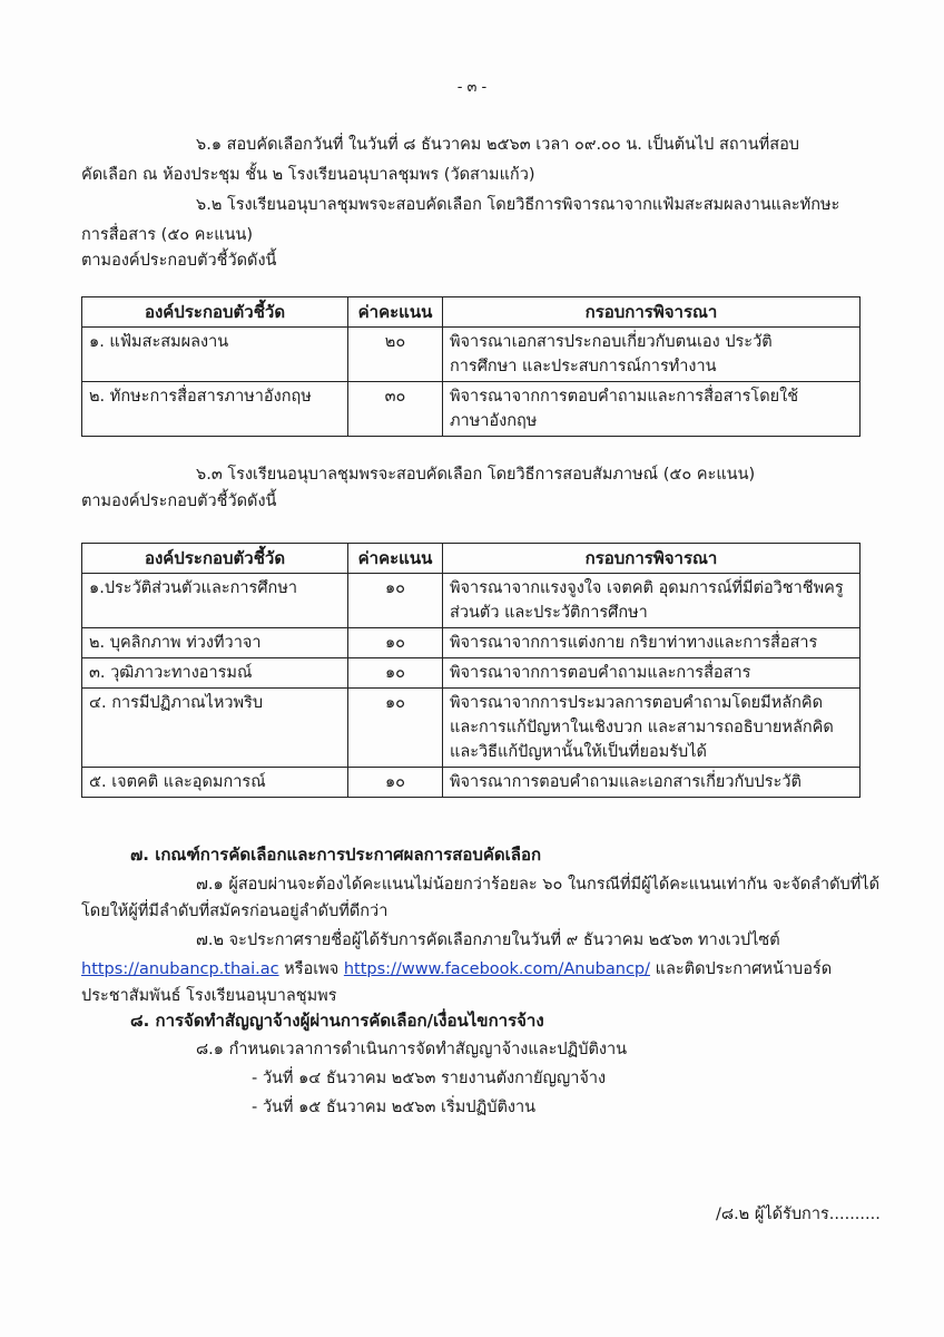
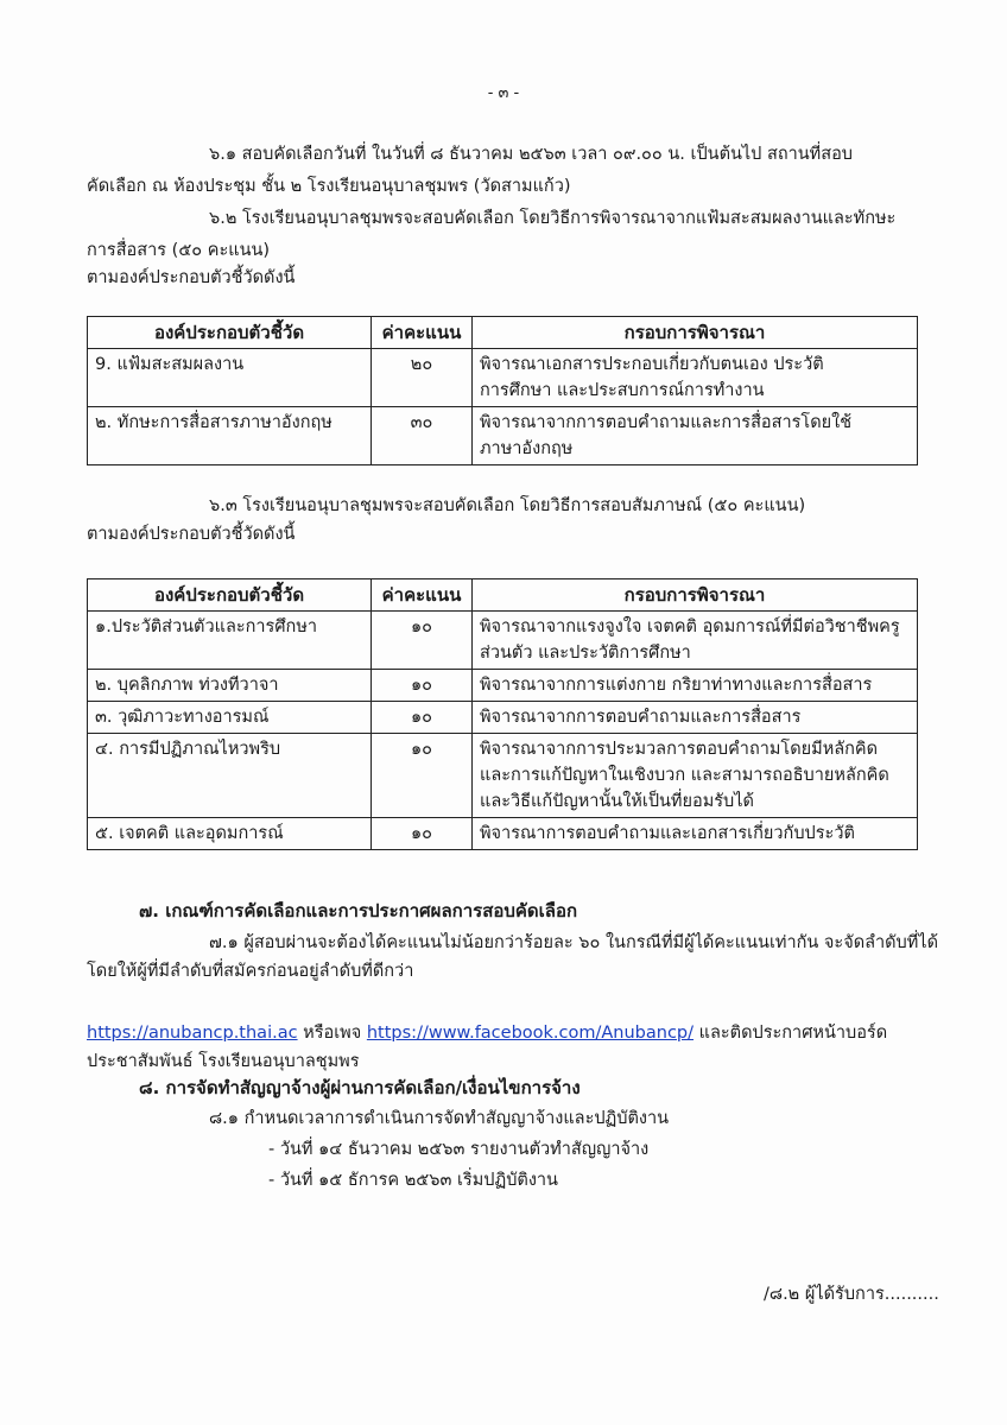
  - ๓ -
  ๖.๑ สอบคัดเลือกวันที่ ในวันที่ ๘ ธันวาคม ๒๕๖๓ เวลา ๐๙.๐๐ น. เป็นต้นไป สถานที่สอบ
  คัดเลือก ณ ห้องประชุม ชั้น ๒ โรงเรียนอนุบาลชุมพร (วัดสามแก้ว)
  ๖.๒ โรงเรียนอนุบาลชุมพรจะสอบคัดเลือก โดยวิธีการพิจารณาจากแฟ้มสะสมผลงานและทักษะ
  การสื่อสาร (๕๐ คะแนน)
  ตามองค์ประกอบตัวชี้วัดดังนี้
  องค์ประกอบตัวชี้วัด	ค่าคะแนน	กรอบการพิจารณา
- ๑. แฟ้มสะสมผลงาน	๒๐	พิจารณาเอกสารประกอบเกี่ยวกับตนเอง ประวัติ การศึกษา และประสบการณ์การทำงาน
+ 9. แฟ้มสะสมผลงาน	๒๐	พิจารณาเอกสารประกอบเกี่ยวกับตนเอง ประวัติ การศึกษา และประสบการณ์การทำงาน
  ๒. ทักษะการสื่อสารภาษาอังกฤษ	๓๐	พิจารณาจากการตอบคำถามและการสื่อสารโดยใช้ ภาษาอังกฤษ
  ๖.๓ โรงเรียนอนุบาลชุมพรจะสอบคัดเลือก โดยวิธีการสอบสัมภาษณ์ (๕๐ คะแนน)
  ตามองค์ประกอบตัวชี้วัดดังนี้
  องค์ประกอบตัวชี้วัด	ค่าคะแนน	กรอบการพิจารณา
  ๑.ประวัติส่วนตัวและการศึกษา	๑๐	พิจารณาจากแรงจูงใจ เจตคติ อุดมการณ์ที่มีต่อวิชาชีพครู ส่วนตัว และประวัติการศึกษา
  ๒. บุคลิกภาพ ท่วงทีวาจา	๑๐	พิจารณาจากการแต่งกาย กริยาท่าทางและการสื่อสาร
  ๓. วุฒิภาวะทางอารมณ์	๑๐	พิจารณาจากการตอบคำถามและการสื่อสาร
  ๔. การมีปฏิภาณไหวพริบ	๑๐	พิจารณาจากการประมวลการตอบคำถามโดยมีหลักคิด และการแก้ปัญหาในเชิงบวก และสามารถอธิบายหลักคิด และวิธีแก้ปัญหานั้นให้เป็นที่ยอมรับได้
  ๕. เจตคติ และอุดมการณ์	๑๐	พิจารณาการตอบคำถามและเอกสารเกี่ยวกับประวัติ
  ๗. เกณฑ์การคัดเลือกและการประกาศผลการสอบคัดเลือก
  ๗.๑ ผู้สอบผ่านจะต้องได้คะแนนไม่น้อยกว่าร้อยละ ๖๐ ในกรณีที่มีผู้ได้คะแนนเท่ากัน จะจัดลำดับที่ได้
  โดยให้ผู้ที่มีลำดับที่สมัครก่อนอยู่ลำดับที่ดีกว่า
- ๗.๒ จะประกาศรายชื่อผู้ได้รับการคัดเลือกภายในวันที่ ๙ ธันวาคม ๒๕๖๓ ทางเวปไซต์
  https://anubancp.thai.ac หรือเพจ https://www.facebook.com/Anubancp/ และติดประกาศหน้าบอร์ด
  ประชาสัมพันธ์ โรงเรียนอนุบาลชุมพร
  ๘. การจัดทำสัญญาจ้างผู้ผ่านการคัดเลือก/เงื่อนไขการจ้าง
  ๘.๑ กำหนดเวลาการดำเนินการจัดทำสัญญาจ้างและปฏิบัติงาน
- - วันที่ ๑๔ ธันวาคม ๒๕๖๓ รายงานตังกายัญญาจ้าง
+ - วันที่ ๑๔ ธันวาคม ๒๕๖๓ รายงานตัวทำสัญญาจ้าง
- - วันที่ ๑๕ ธันวาคม ๒๕๖๓ เริ่มปฏิบัติงาน
+ - วันที่ ๑๕ ธัการค ๒๕๖๓ เริ่มปฏิบัติงาน
  /๘.๒ ผู้ได้รับการ..........
